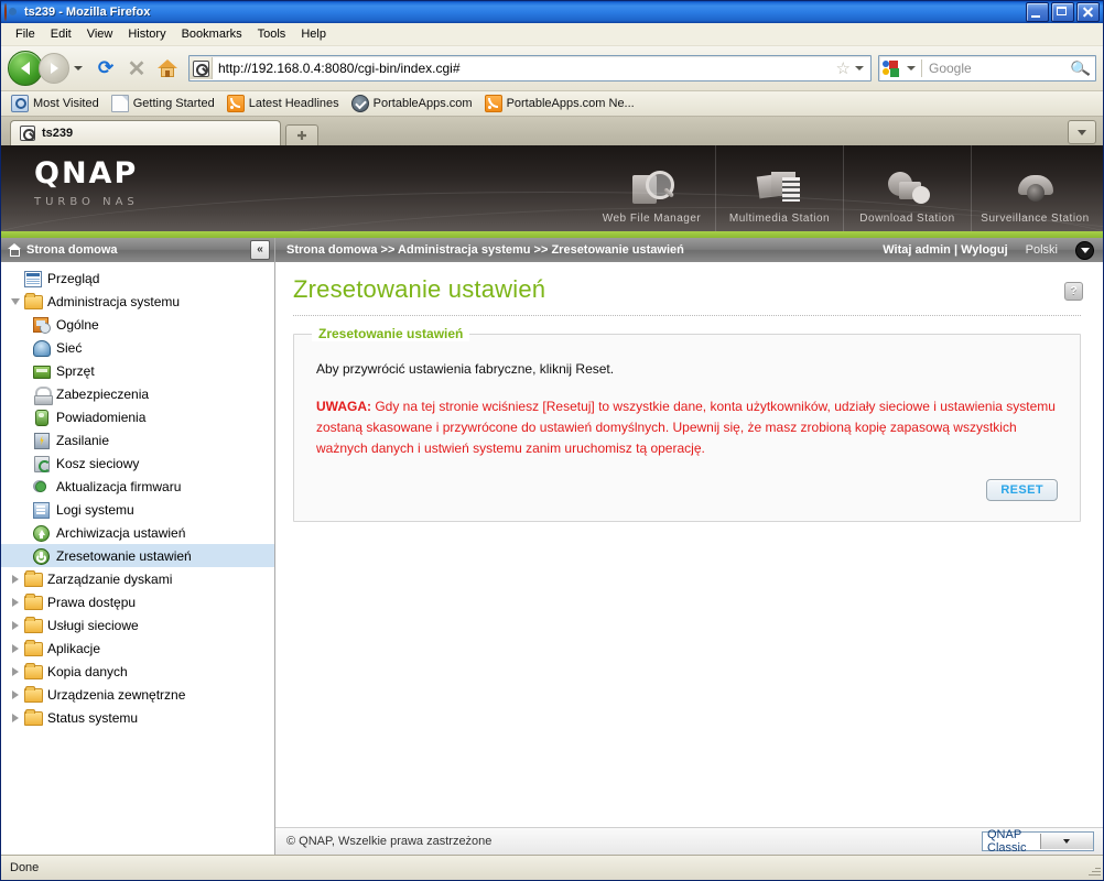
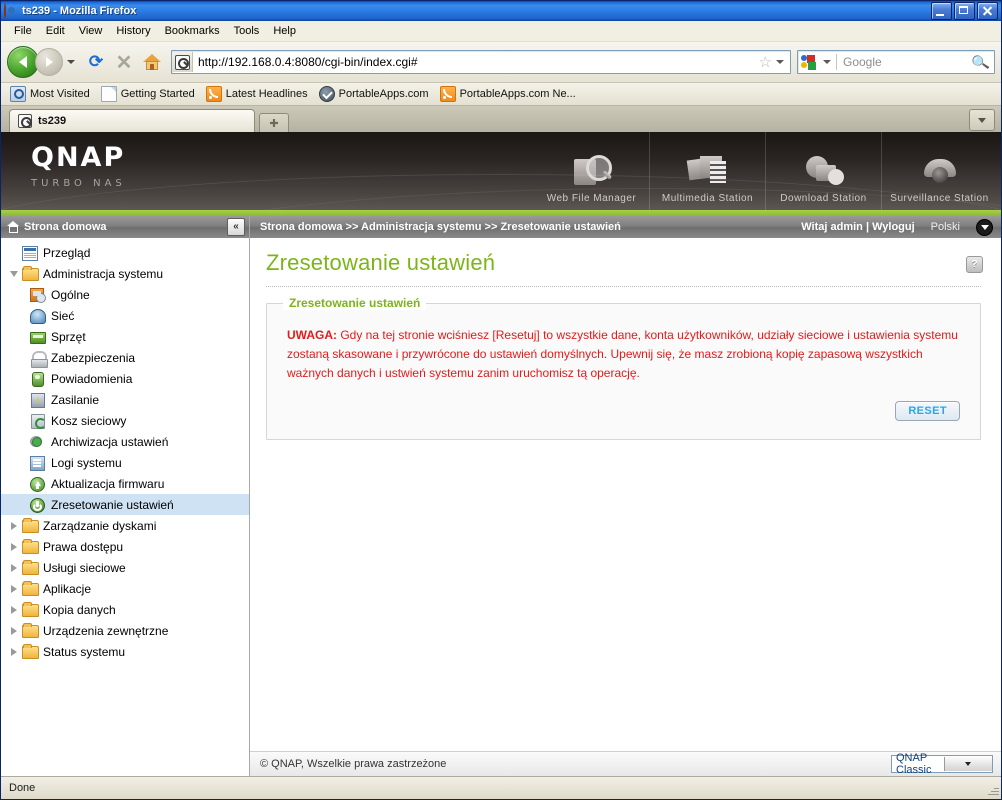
  ts239 - Mozilla Firefox
  File
  Edit
  View
  History
  Bookmarks
  Tools
  Help
  ⟳
  ✕
  http://192.168.0.4:8080/cgi-bin/index.cgi#
  ☆
  Google
  Most Visited
  Getting Started
  Latest Headlines
  PortableApps.com
  PortableApps.com Ne...
  ts239
  ✚
  QNAP
  TURBO NAS
  Web File Manager
  Multimedia Station
  Download Station
  Surveillance Station
  Strona domowa
  «
  Przegląd
  Administracja systemu
  Ogólne
  Sieć
  Sprzęt
  Zabezpieczenia
  Powiadomienia
  Zasilanie
  Kosz sieciowy
- Aktualizacja firmwaru
+ Archiwizacja ustawień
  Logi systemu
- Archiwizacja ustawień
+ Aktualizacja firmwaru
  Zresetowanie ustawień
  Zarządzanie dyskami
  Prawa dostępu
  Usługi sieciowe
  Aplikacje
  Kopia danych
  Urządzenia zewnętrzne
  Status systemu
  Strona domowa >> Administracja systemu >> Zresetowanie ustawień
  Witaj admin | Wyloguj
  Polski
  Zresetowanie ustawień
  ?
  Zresetowanie ustawień
- Aby przywrócić ustawienia fabryczne, kliknij Reset.
  UWAGA: Gdy na tej stronie wciśniesz [Resetuj] to wszystkie dane, konta użytkowników, udziały sieciowe i ustawienia systemu zostaną skasowane i przywrócone do ustawień domyślnych. Upewnij się, że masz zrobioną kopię zapasową wszystkich ważnych danych i ustwień systemu zanim uruchomisz tą operację.
  RESET
  © QNAP, Wszelkie prawa zastrzeżone
  QNAP Classic
  Done
